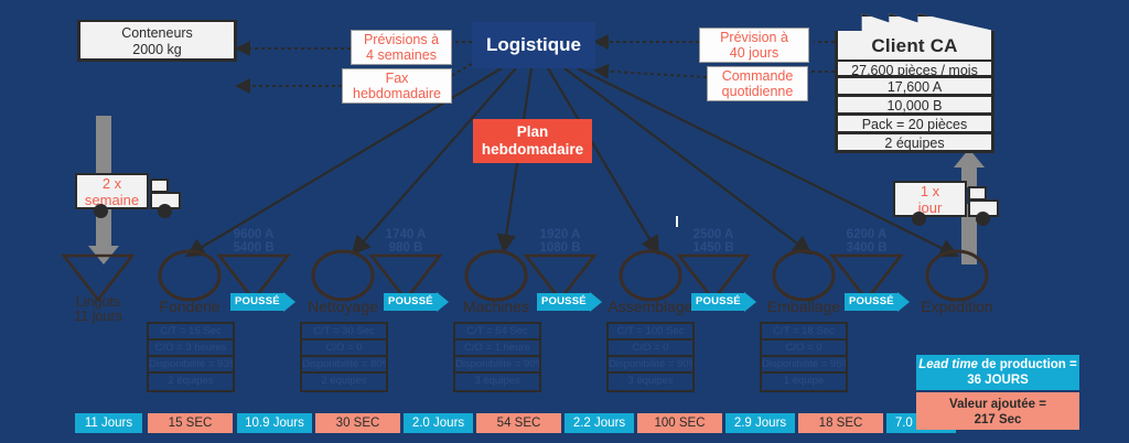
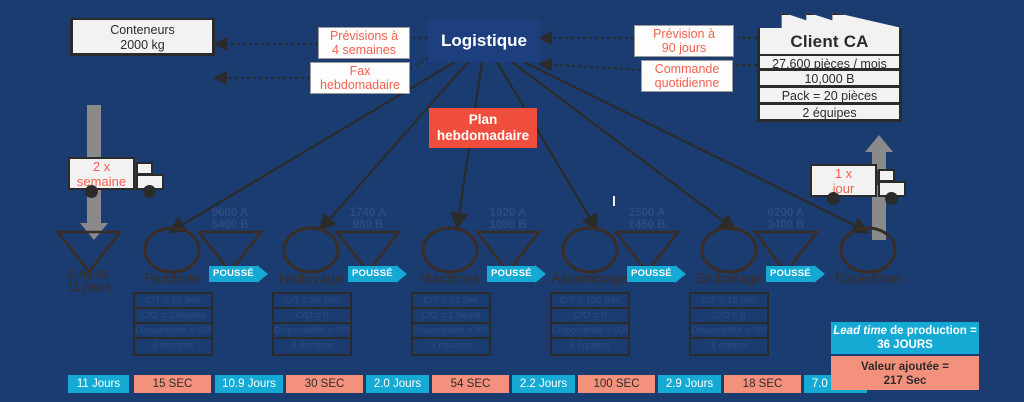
  Conteneurs
  2000 kg
  Client CA
  27,600 pièces / mois
- 17,600 A
  10,000 B
  Pack = 20 pièces
  2 équipes
  Logistique
  Plan
  hebdomadaire
  Prévisions à
  4 semaines
  Fax
  hebdomadaire
  Prévision à
- 40 jours
+ 90 jours
  Commande
  quotidienne
  2 x
  semaine
  1 x
  jour
  Lingots
  11 jours
  9600 A
  5400 B
  980 B
  1080 B
  1450 B
  3400 B
  Fonderie
  Nettoyage
  Machines
  Assemblage
  Emballage
  Expédition
  POUSSÉ
  POUSSÉ
  POUSSÉ
  POUSSÉ
  POUSSÉ
  11 Jours
  15 SEC
  10.9 Jours
  30 SEC
  2.0 Jours
  54 SEC
  2.2 Jours
  100 SEC
  2.9 Jours
  18 SEC
  Lead time de production =
  36 JOURS
  Valeur ajoutée =
  217 Sec
